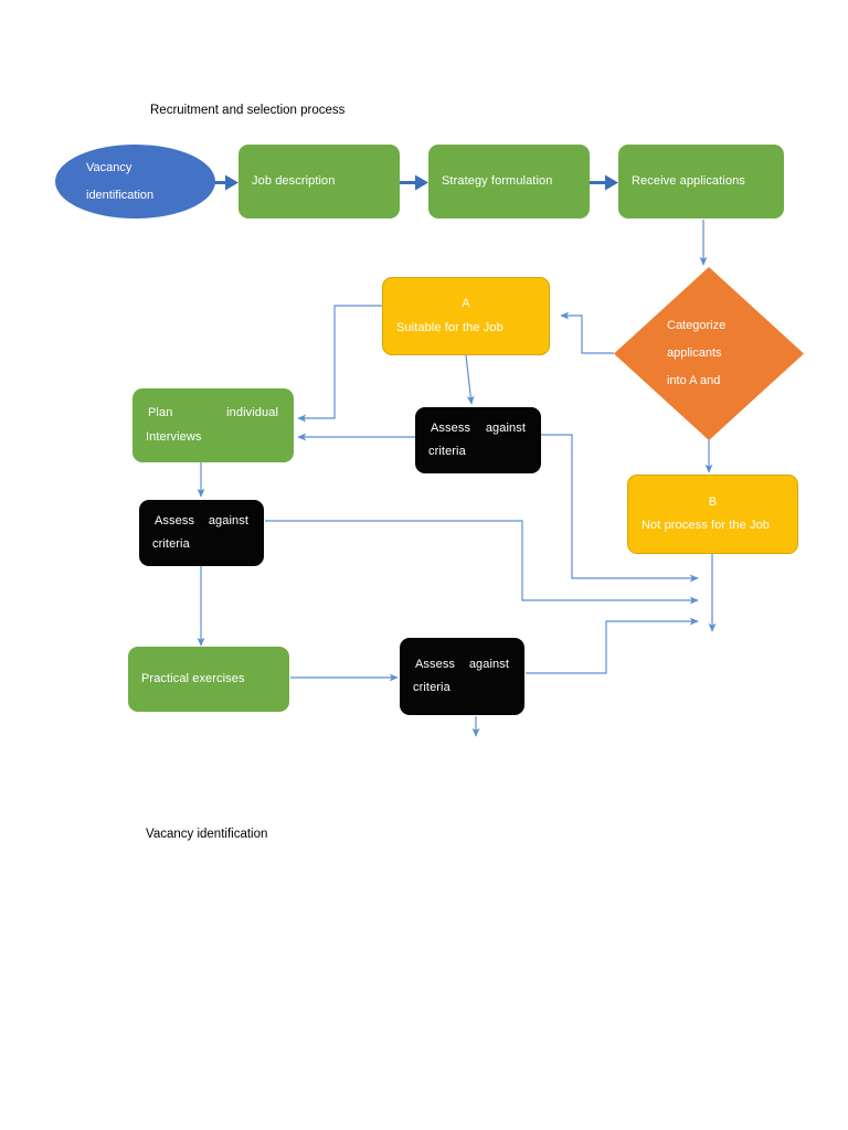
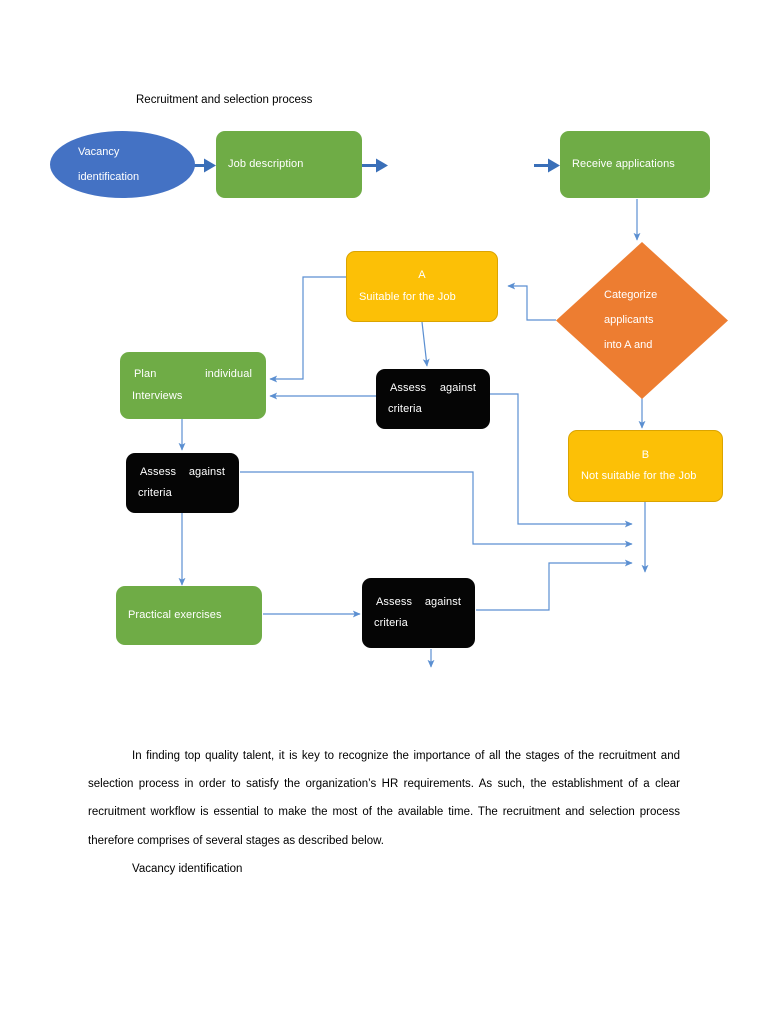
  Recruitment and selection process
  Vacancy
  identification
  Job description
- Strategy formulation
  Receive applications
  Categorize
  applicants
  into A and
  A
  Suitable for the Job
  B
- Not process for the Job
+ Not suitable for the Job
  Assess
  against
  criteria
  Plan
  individual
  Interviews
  Assess
  against
  criteria
  Practical exercises
  Assess
  against
  criteria
+ In finding top quality talent, it is key to recognize the importance of all the stages of the recruitment and selection process in order to satisfy the organization’s HR requirements. As such, the establishment of a clear recruitment workflow is essential to make the most of the available time. The recruitment and selection process therefore comprises of several stages as described below.
  Vacancy identification
